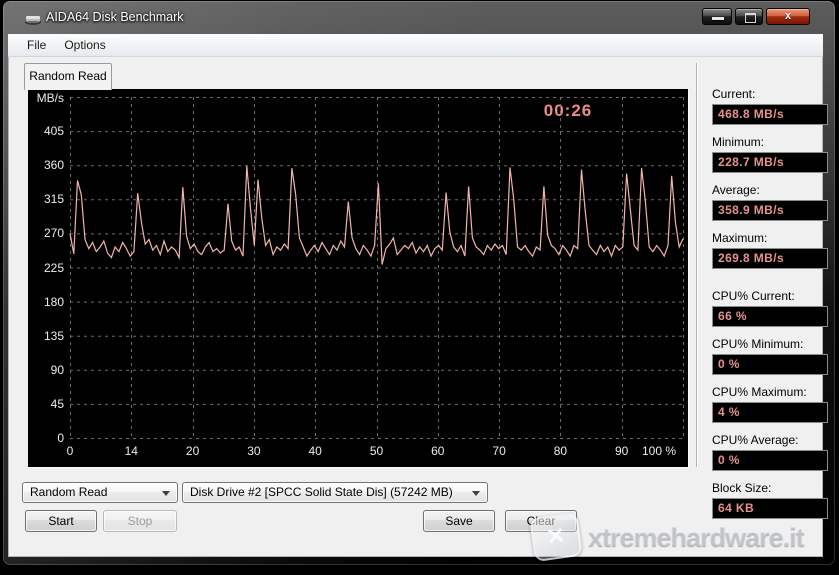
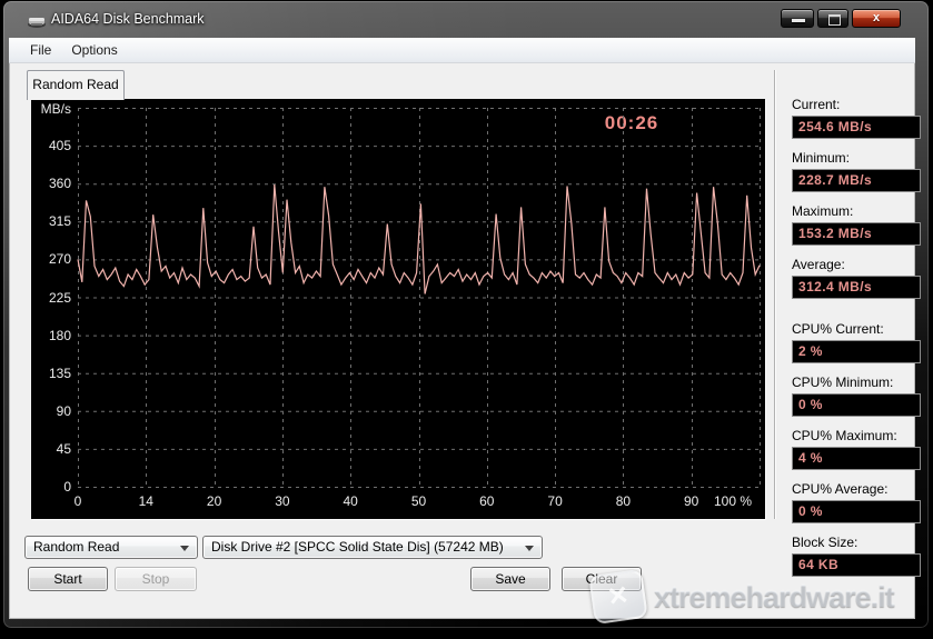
  AIDA64 Disk Benchmark
  x
  File
  Options
  Random Read
  MB/s
  00:26
  405
  360
  315
  270
  225
  180
  135
  90
  45
  0
  0
  14
  20
  30
  40
  50
  60
  70
  80
  90
  100 %
  Current:
- 468.8 MB/s
+ 254.6 MB/s
  Minimum:
  228.7 MB/s
- Average:
+ Maximum:
- 358.9 MB/s
+ 153.2 MB/s
- Maximum:
+ Average:
- 269.8 MB/s
+ 312.4 MB/s
  CPU% Current:
- 66 %
+ 2 %
  CPU% Minimum:
  0 %
  CPU% Maximum:
  4 %
  CPU% Average:
  0 %
  Block Size:
  64 KB
  Random Read
  Disk Drive #2 [SPCC Solid State Dis] (57242 MB)
  Start
  Stop
  Save
  xtremehardware.it
